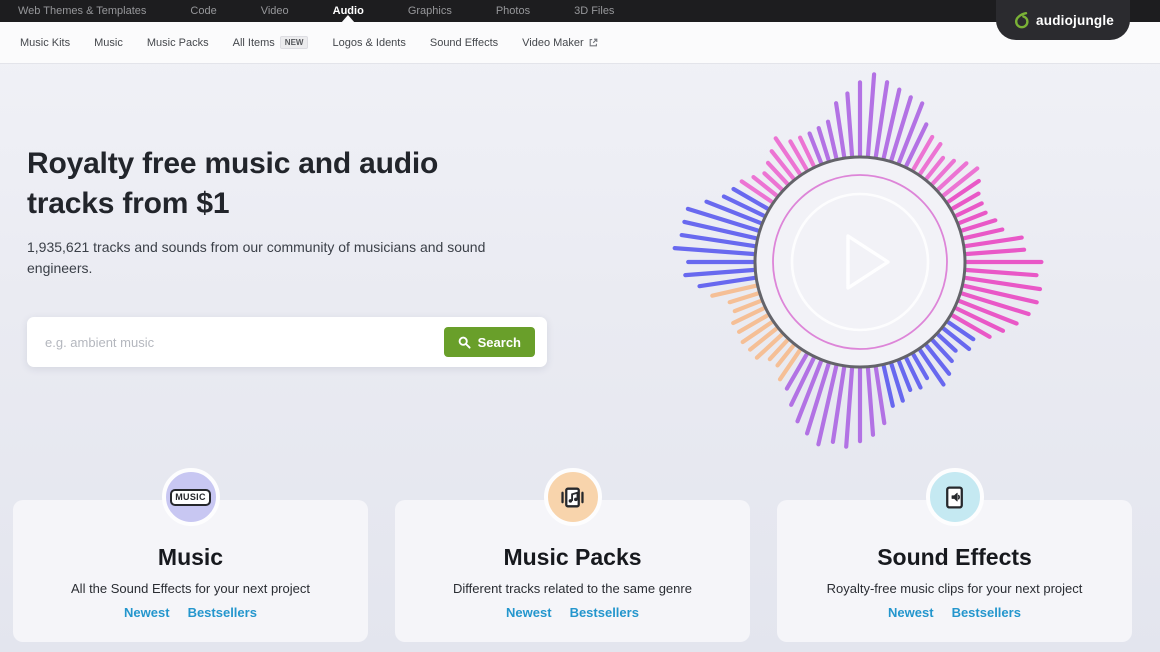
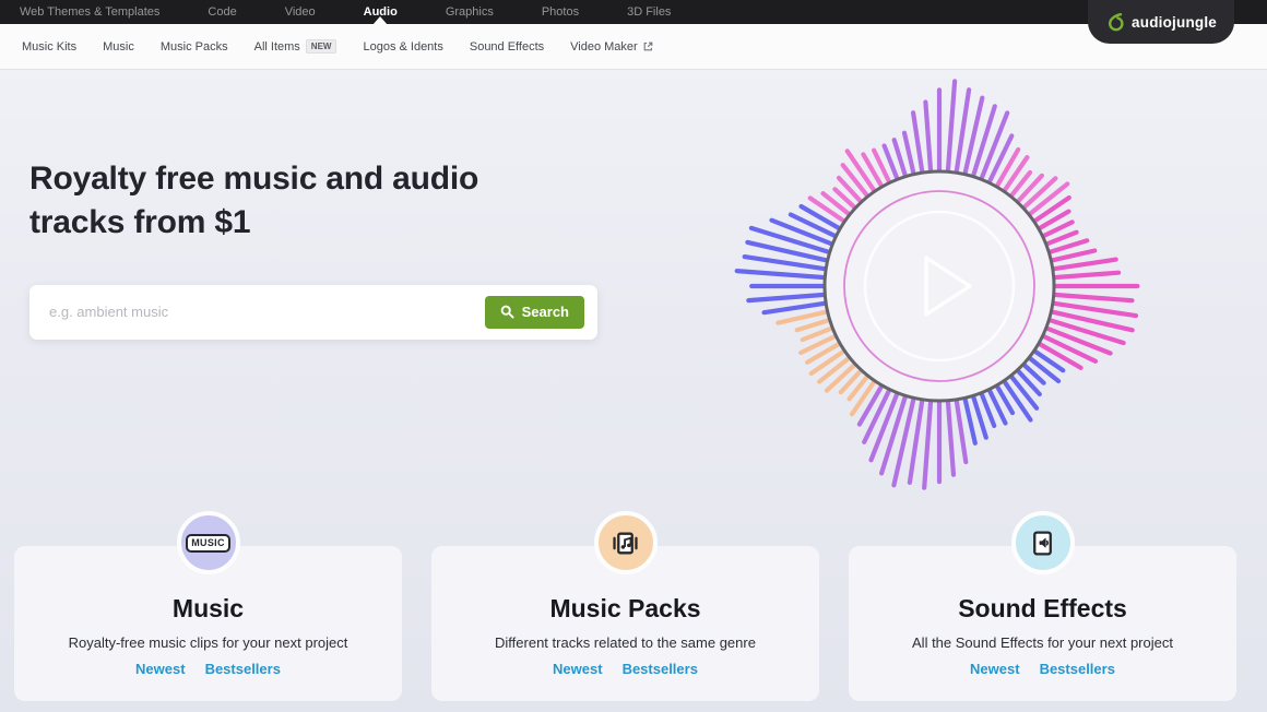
  Web Themes & Templates
  Code
  Video
  Audio
  Graphics
  Photos
  3D Files
  audiojungle
  Music Kits
  Music
  Music Packs
  All Items
  NEW
  Logos & Idents
  Sound Effects
  Video Maker
  Royalty free music and audio tracks from $1
- 1,935,621 tracks and sounds from our community of musicians and sound engineers.
  e.g. ambient music
  Search
  MUSIC
  Music
- All the Sound Effects for your next project
+ Royalty-free music clips for your next project
  Newest
  Bestsellers
  Music Packs
  Different tracks related to the same genre
  Newest
  Bestsellers
  Sound Effects
- Royalty-free music clips for your next project
+ All the Sound Effects for your next project
  Newest
  Bestsellers
